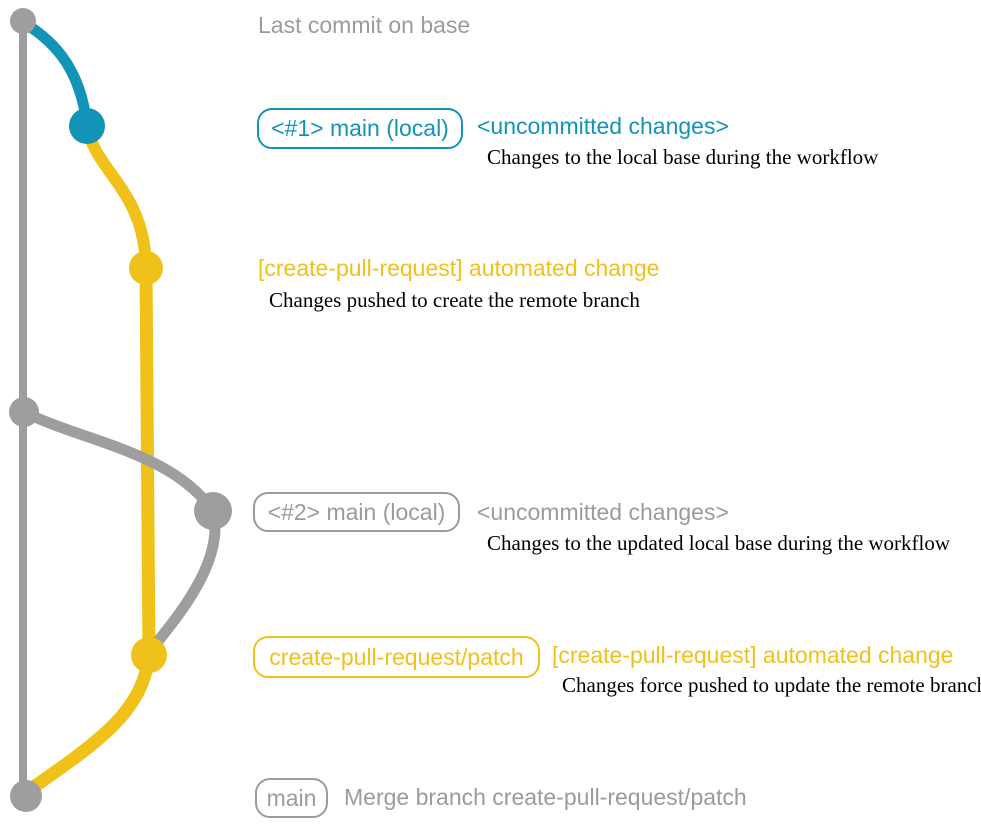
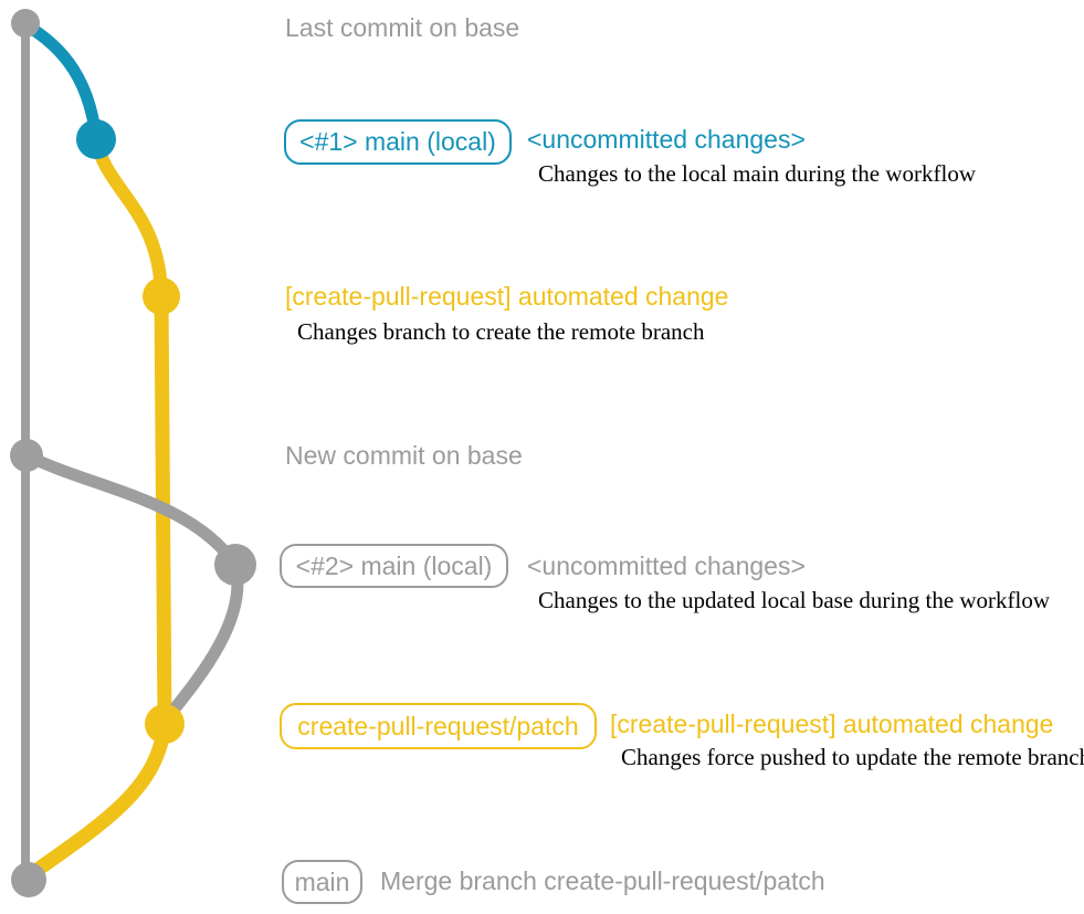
  Last commit on base
  <#1> main (local)
  <uncommitted changes>
- Changes to the local base during the workflow
+ Changes to the local main during the workflow
  [create-pull-request] automated change
- Changes pushed to create the remote branch
+ Changes branch to create the remote branch
+ New commit on base
  <#2> main (local)
  <uncommitted changes>
  Changes to the updated local base during the workflow
  create-pull-request/patch
  [create-pull-request] automated change
  Changes force pushed to update the remote branc
  main
  Merge branch create-pull-request/patch
